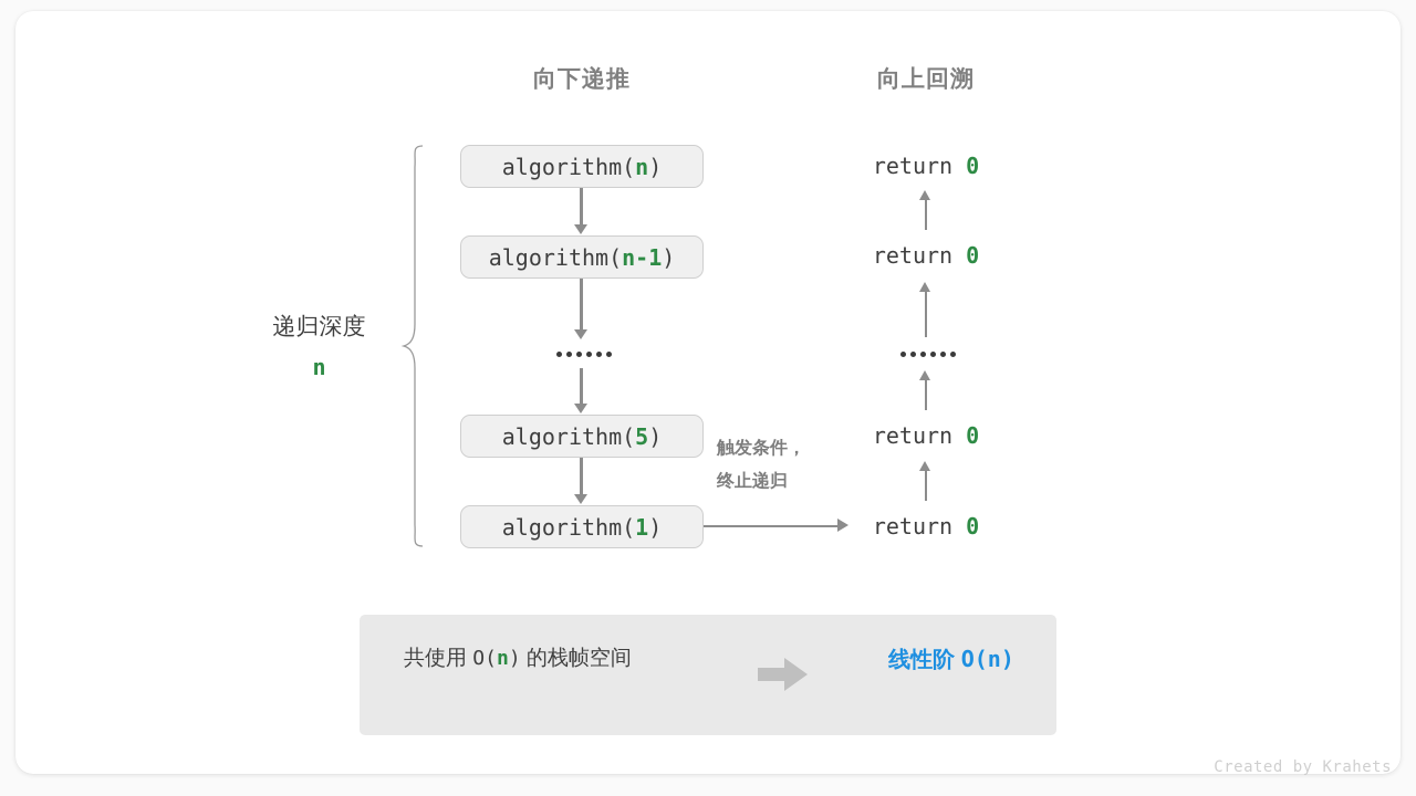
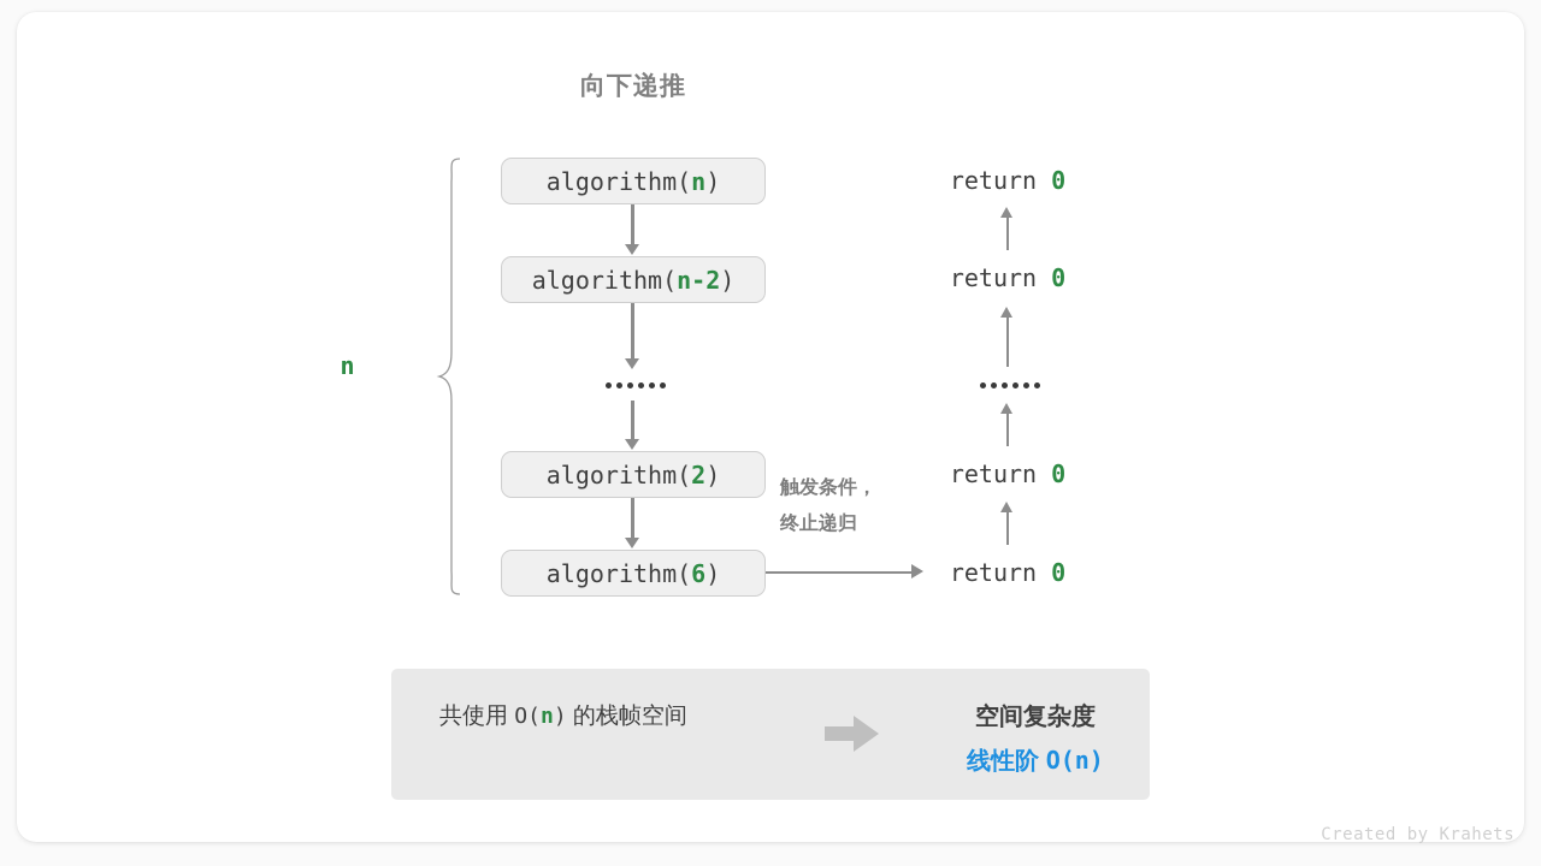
  向下递推
- 向上回溯
- 递归深度
  n
  algorithm(
  n
  )
  algorithm(
- n-1
+ n-2
  )
  algorithm(
- 5
+ 2
  )
  algorithm(
- 1
+ 6
  )
  return 0
  return 0
  return 0
  return 0
  触发条件，
  终止递归
  共使用 O(n) 的栈帧空间
+ 空间复杂度
  线性阶 O(n)
  Created by Krahets
